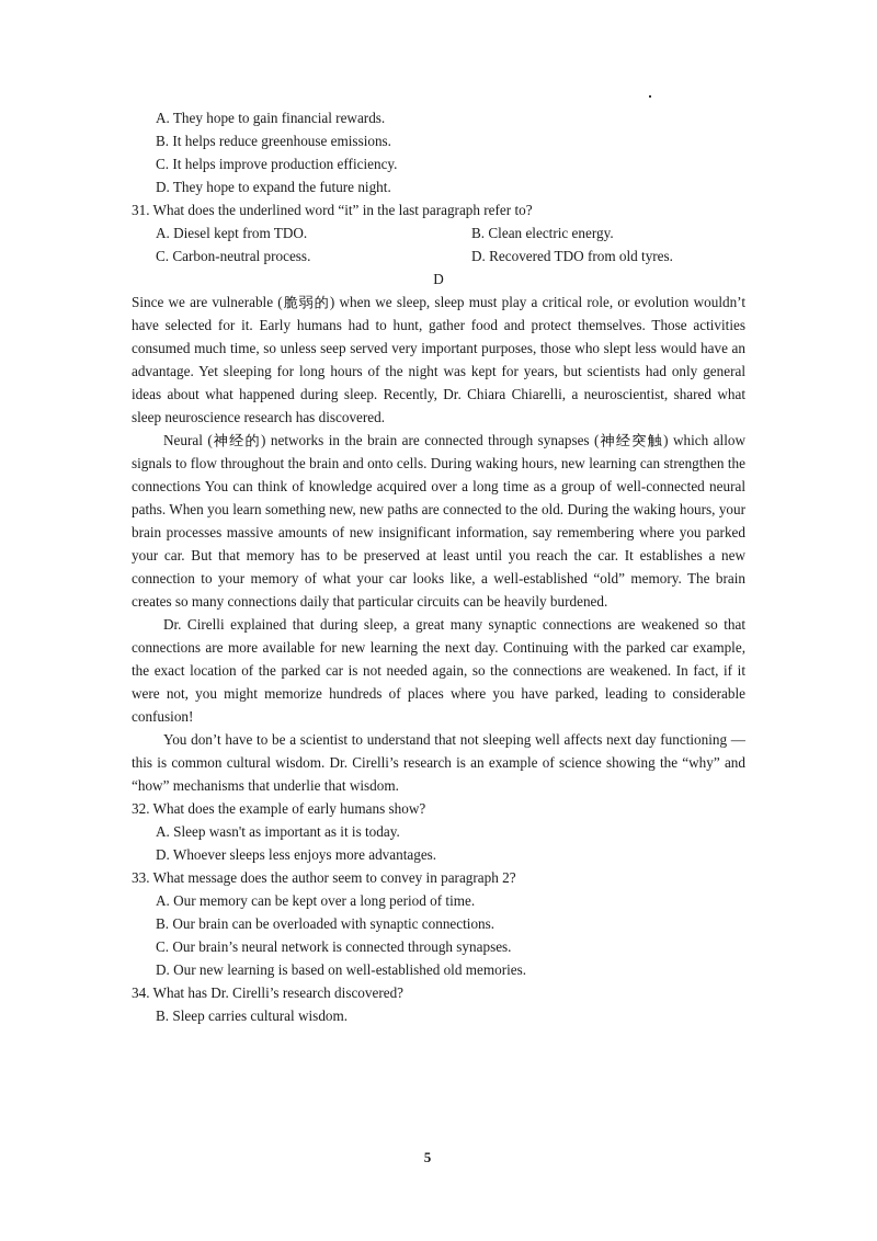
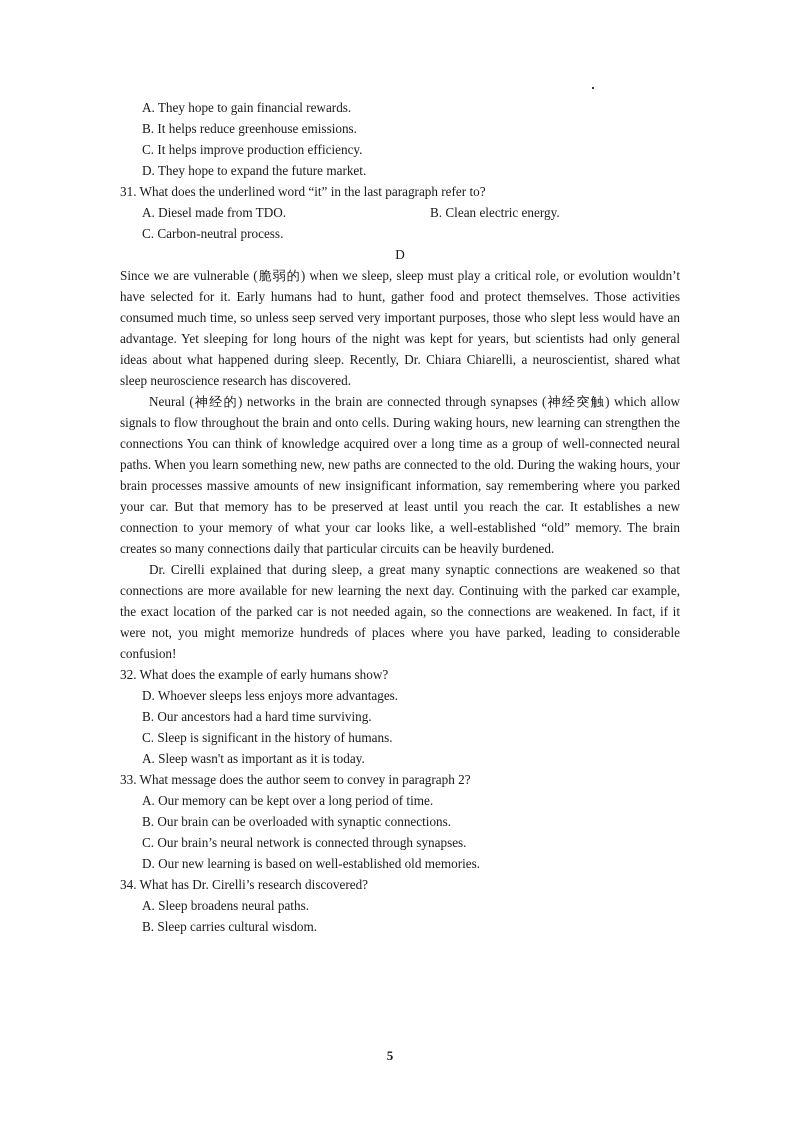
  A. They hope to gain financial rewards.
  B. It helps reduce greenhouse emissions.
  C. It helps improve production efficiency.
- D. They hope to expand the future night.
+ D. They hope to expand the future market.
  31. What does the underlined word “it” in the last paragraph refer to?
- A. Diesel kept from TDO.
+ A. Diesel made from TDO.
  B. Clean electric energy.
  C. Carbon-neutral process.
- D. Recovered TDO from old tyres.
  D
  Since we are vulnerable (脆弱的) when we sleep, sleep must play a critical role, or evolution wouldn’t have selected for it. Early humans had to hunt, gather food and protect themselves. Those activities consumed much time, so unless seep served very important purposes, those who slept less would have an advantage. Yet sleeping for long hours of the night was kept for years, but scientists had only general ideas about what happened during sleep. Recently, Dr. Chiara Chiarelli, a neuroscientist, shared what sleep neuroscience research has discovered.
  Neural (神经的) networks in the brain are connected through synapses (神经突触) which allow signals to flow throughout the brain and onto cells. During waking hours, new learning can strengthen the connections You can think of knowledge acquired over a long time as a group of well-connected neural paths. When you learn something new, new paths are connected to the old. During the waking hours, your brain processes massive amounts of new insignificant information, say remembering where you parked your car. But that memory has to be preserved at least until you reach the car. It establishes a new connection to your memory of what your car looks like, a well-established “old” memory. The brain creates so many connections daily that particular circuits can be heavily burdened.
  Dr. Cirelli explained that during sleep, a great many synaptic connections are weakened so that connections are more available for new learning the next day. Continuing with the parked car example, the exact location of the parked car is not needed again, so the connections are weakened. In fact, if it were not, you might memorize hundreds of places where you have parked, leading to considerable confusion!
- You don’t have to be a scientist to understand that not sleeping well affects next day functioning —this is common cultural wisdom. Dr. Cirelli’s research is an example of science showing the “why” and “how” mechanisms that underlie that wisdom.
  32. What does the example of early humans show?
- A. Sleep wasn't as important as it is today.
+ D. Whoever sleeps less enjoys more advantages.
+ B. Our ancestors had a hard time surviving.
+ C. Sleep is significant in the history of humans.
- D. Whoever sleeps less enjoys more advantages.
+ A. Sleep wasn't as important as it is today.
  33. What message does the author seem to convey in paragraph 2?
  A. Our memory can be kept over a long period of time.
  B. Our brain can be overloaded with synaptic connections.
  C. Our brain’s neural network is connected through synapses.
  D. Our new learning is based on well-established old memories.
  34. What has Dr. Cirelli’s research discovered?
+ A. Sleep broadens neural paths.
  B. Sleep carries cultural wisdom.
  5
